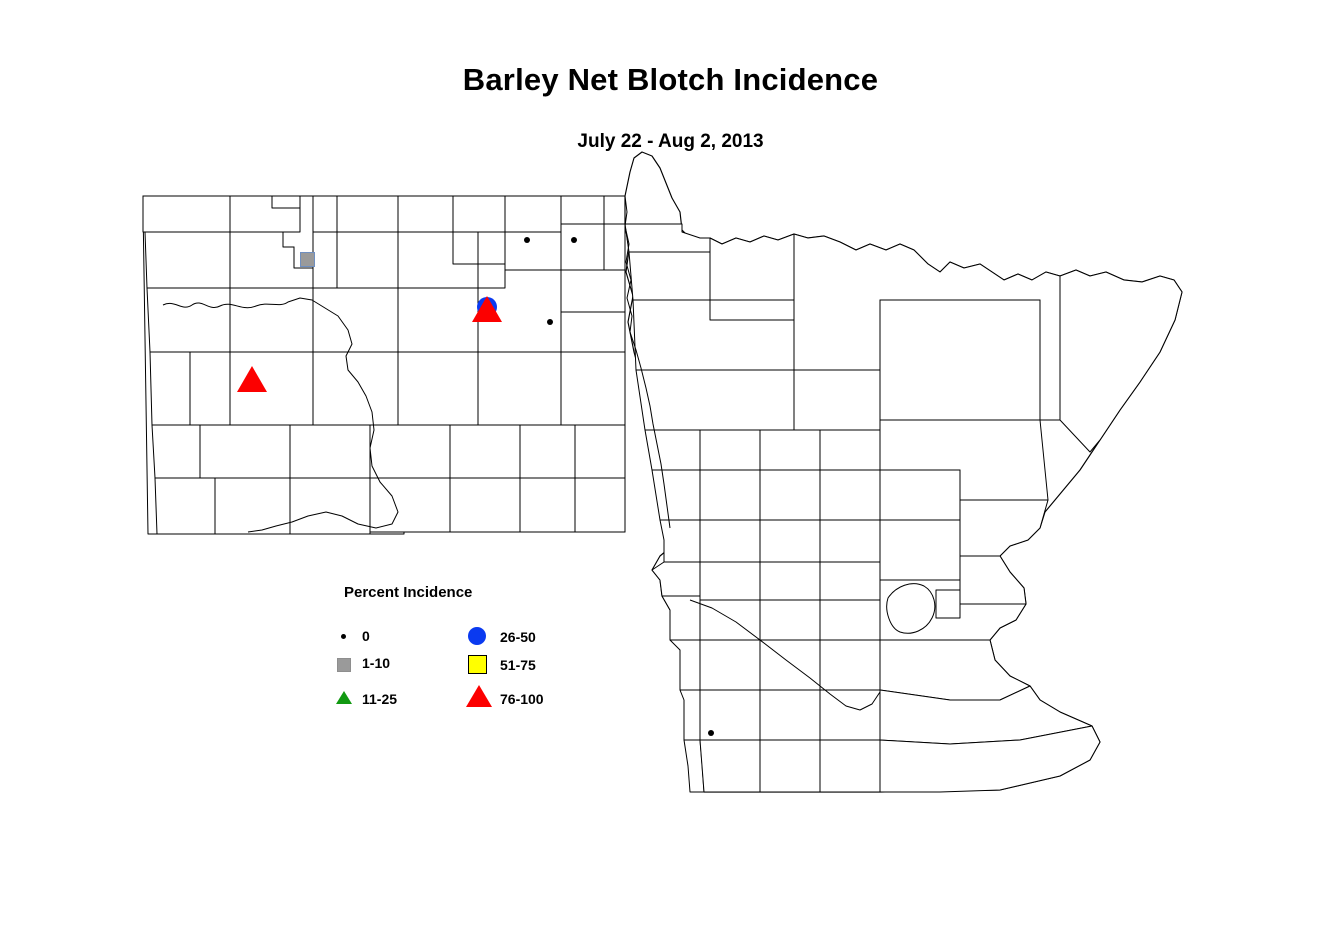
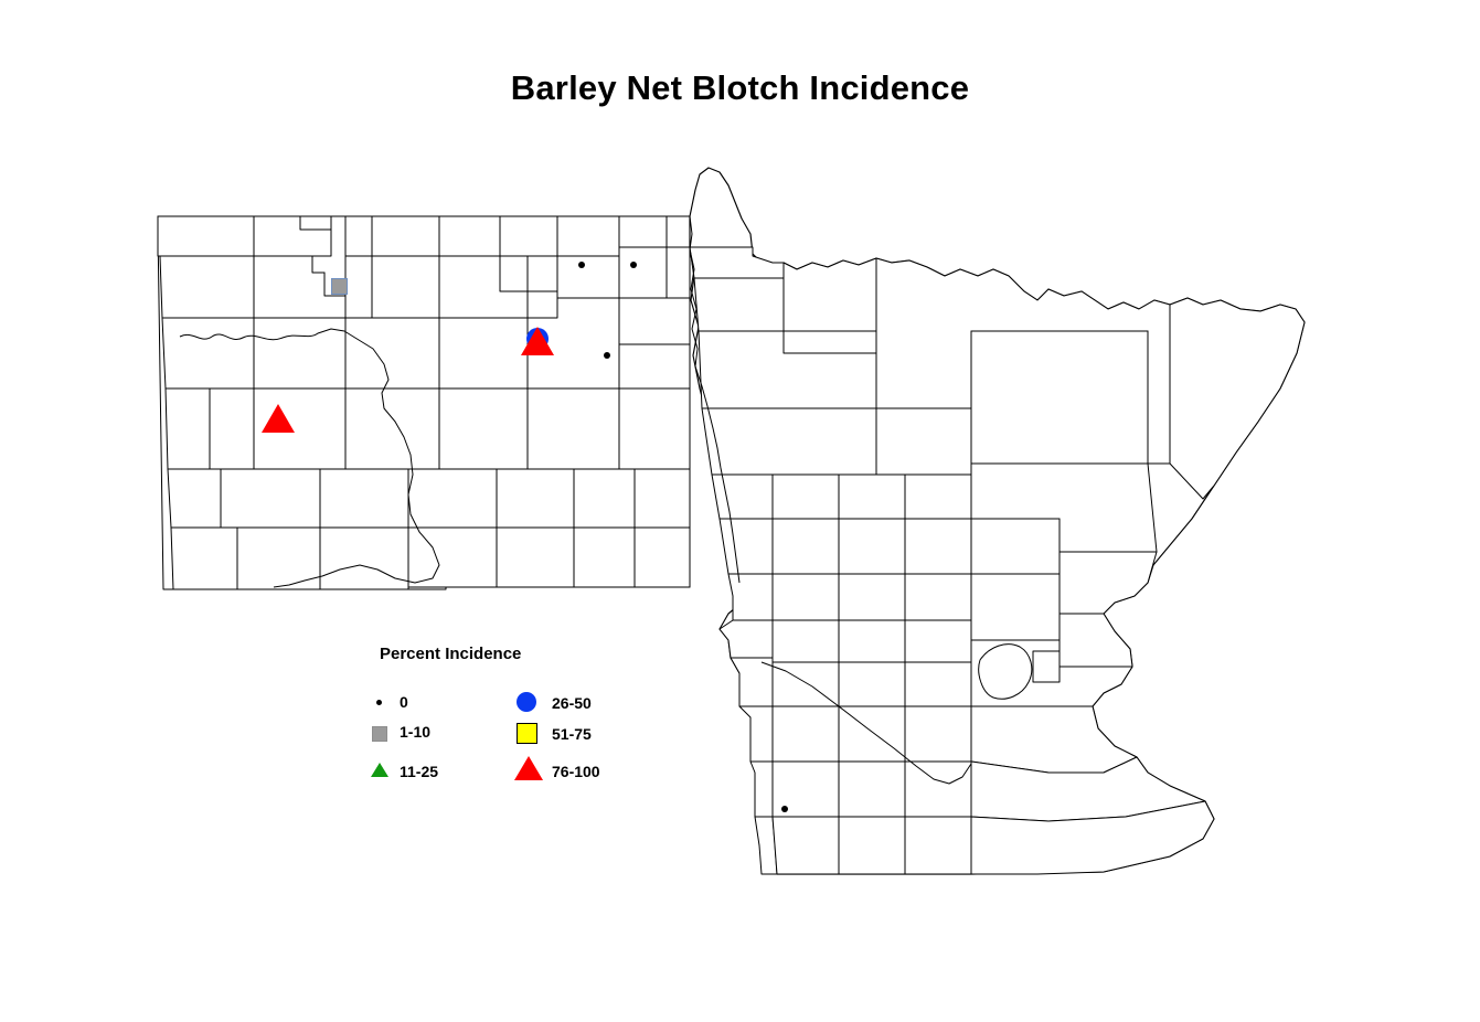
  Barley Net Blotch Incidence
- July 22 - Aug 2, 2013
  Percent Incidence
  0
  1-10
  11-25
  26-50
  51-75
  76-100
